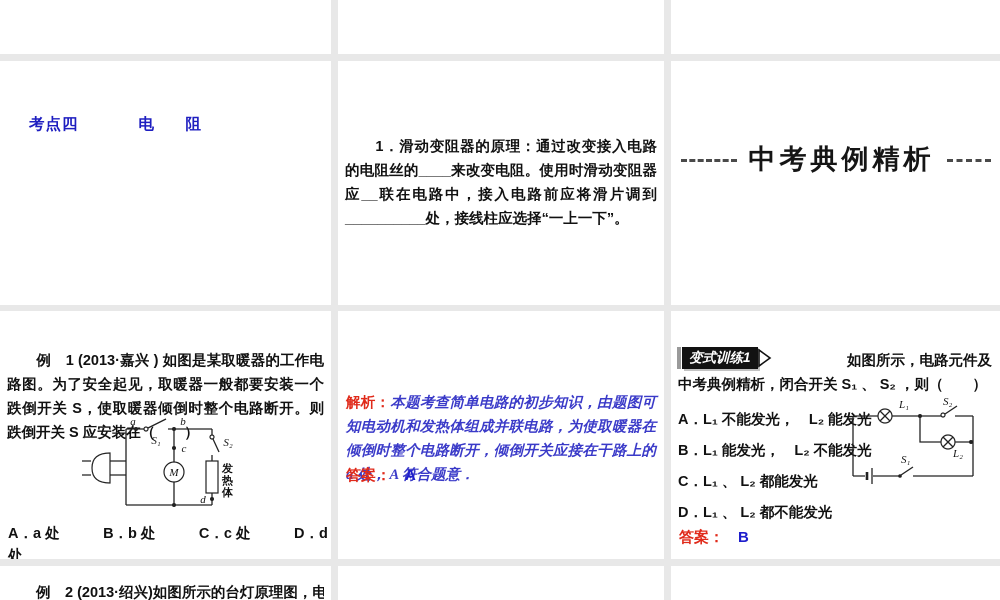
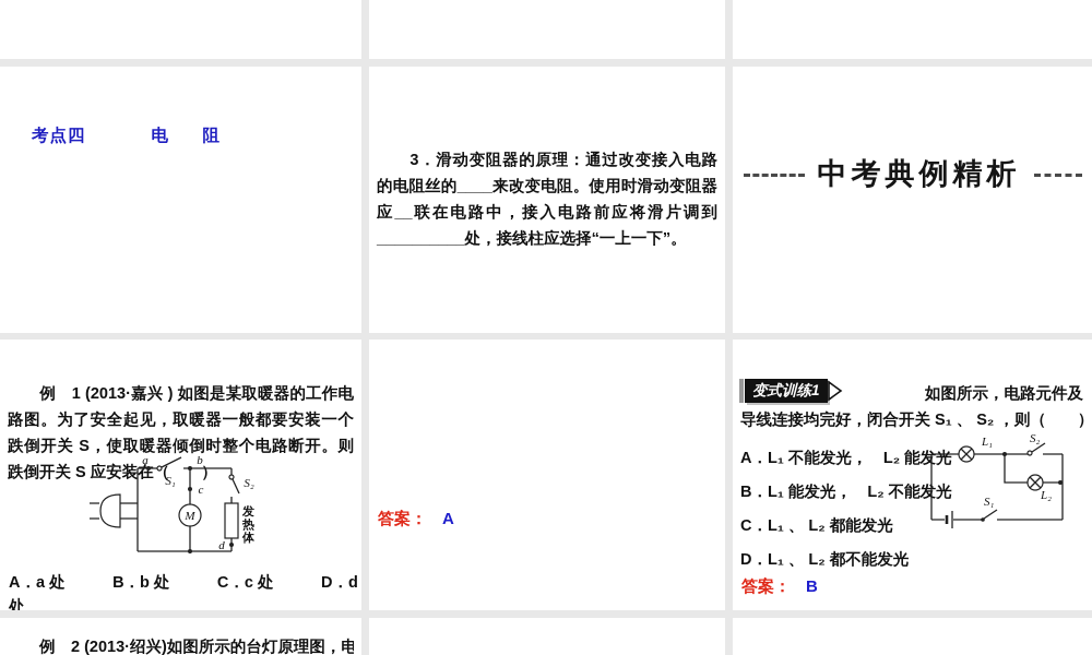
  考点四 电 阻
- 1．滑动变阻器的原理：通过改变接入电路的电阻丝的____来改变电阻。使用时滑动变阻器应__联在电路中，接入电路前应将滑片调到__________处，接线柱应选择“一上一下”。
+ 3．滑动变阻器的原理：通过改变接入电路的电阻丝的____来改变电阻。使用时滑动变阻器应__联在电路中，接入电路前应将滑片调到__________处，接线柱应选择“一上一下”。
  中考典例精析
  例 1 (2013·嘉兴 ) 如图是某取暖器的工作电路图。为了安全起见，取暖器一般都要安装一个跌倒开关 S，使取暖器倾倒时整个电路断开。则跌倒开关 S 应安装在（ ）
  M
  a
  b
  c
  d
  S₁
  S₂
  发
  热
  体
  A．a 处 B．b 处 C．c 处 D．d
  处
- 解析：本题考查简单电路的初步知识，由题图可知电动机和发热体组成并联电路，为使取暖器在倾倒时整个电路断开，倾倒开关应接在干路上的 a 处， A 符合题意．
  答案： A
  变式训练1
  如图所示，电路元件及
- 中考典例精析，闭合开关 S₁ 、 S₂ ，则（ ）
+ 导线连接均完好，闭合开关 S₁ 、 S₂ ，则（ ）
  A．L₁ 不能发光， L₂ 能发光
  B．L₁ 能发光， L₂ 不能发光
  C．L₁ 、 L₂ 都能发光
  D．L₁ 、 L₂ 都不能发光
  L₁
  S₂
  L₂
  S₁
  答案： B
  例 2 (2013·绍兴)如图所示的台灯原理图，电
